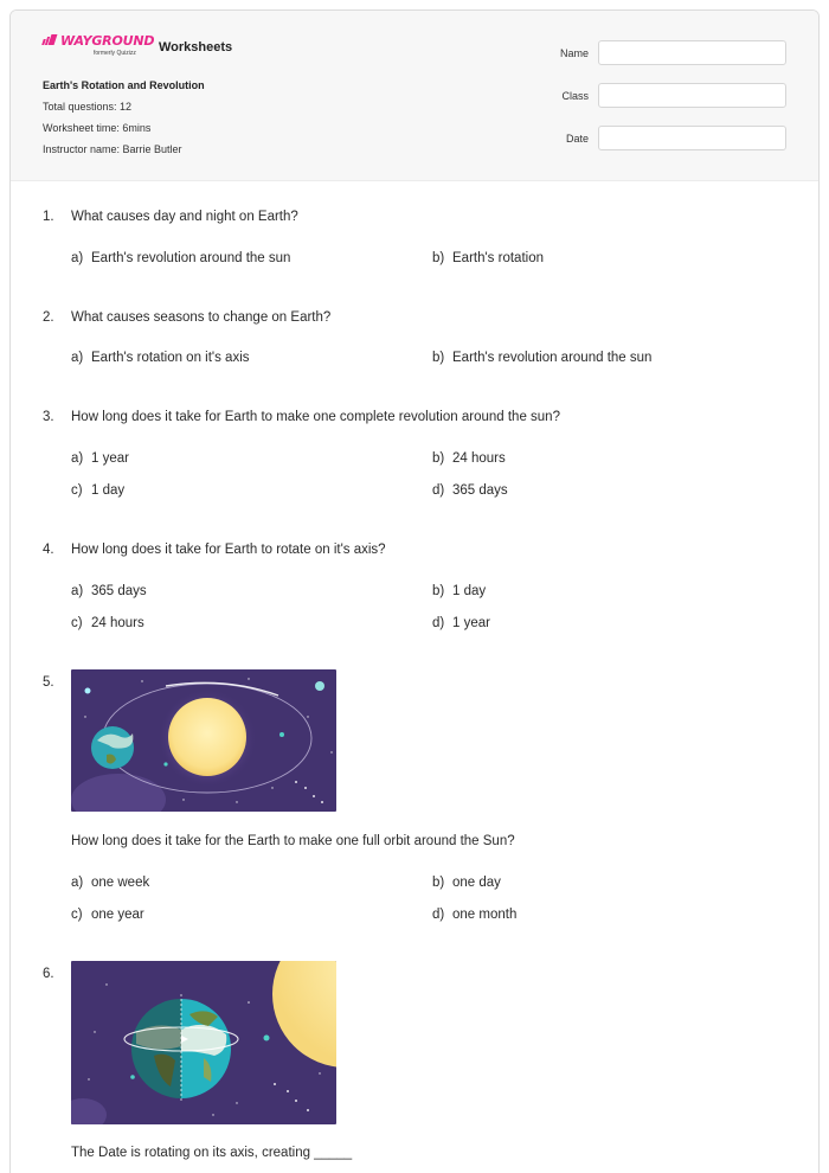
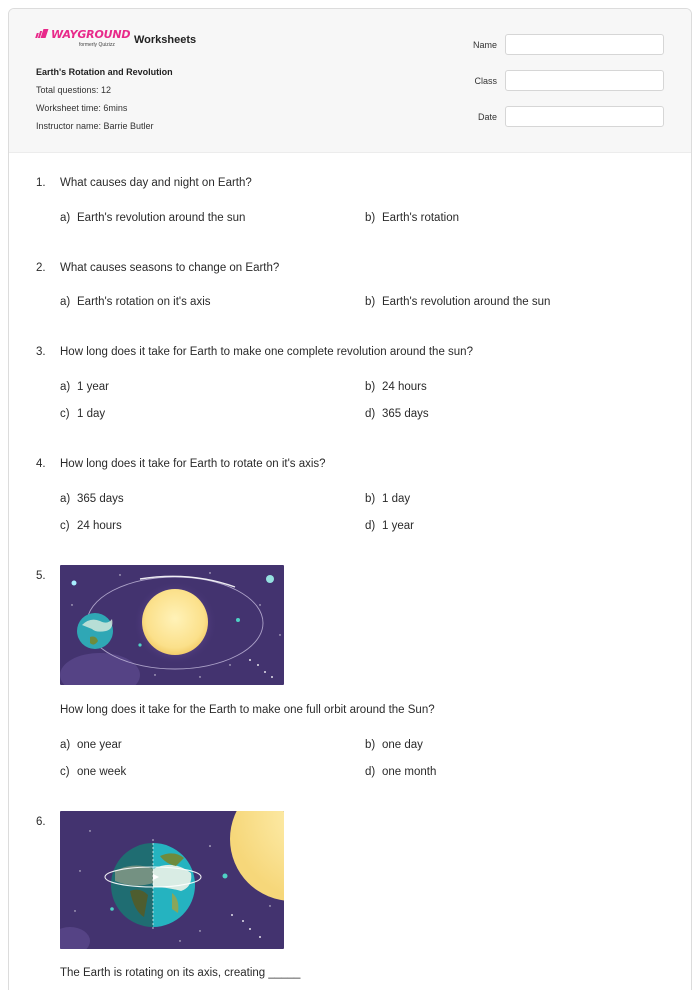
  WAYGROUND
  Worksheets
  Earth's Rotation and Revolution
  Total questions: 12
  Worksheet time: 6mins
  Instructor name: Barrie Butler
  Name
  Class
  Date
  1.
  What causes day and night on Earth?
  a) Earth's revolution around the sun
  b) Earth's rotation
  2.
  What causes seasons to change on Earth?
  a) Earth's rotation on it's axis
  b) Earth's revolution around the sun
  3.
  How long does it take for Earth to make one complete revolution around the sun?
  a) 1 year
  b) 24 hours
  c) 1 day
  d) 365 days
  4.
  How long does it take for Earth to rotate on it's axis?
  a) 365 days
  b) 1 day
  c) 24 hours
  d) 1 year
  5.
  How long does it take for the Earth to make one full orbit around the Sun?
- a) one week
+ a) one year
  b) one day
- c) one year
+ c) one week
  d) one month
  6.
- The Date is rotating on its axis, creating _____
+ The Earth is rotating on its axis, creating _____
